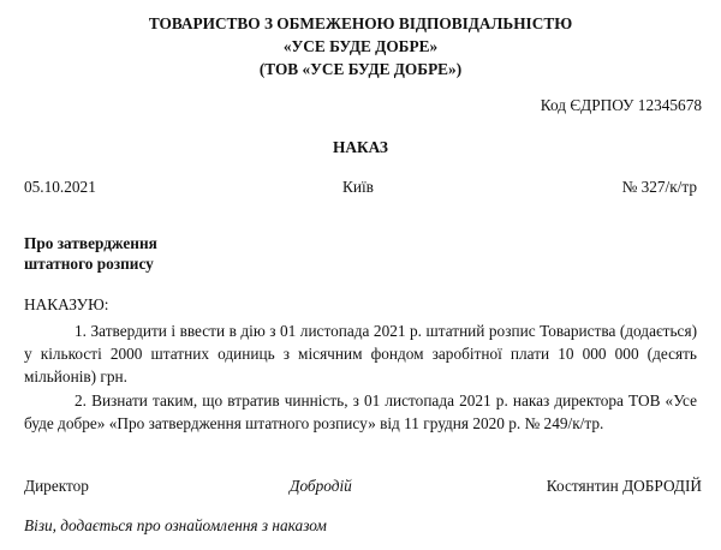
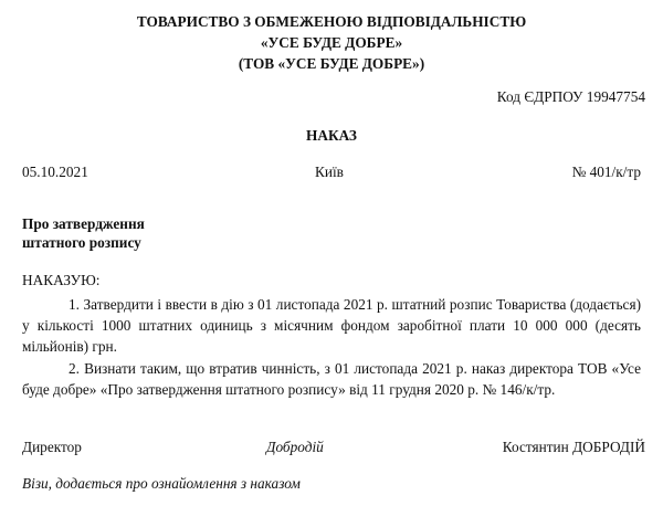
  ТОВАРИСТВО З ОБМЕЖЕНОЮ ВІДПОВІДАЛЬНІСТЮ
  «УСЕ БУДЕ ДОБРЕ»
  (ТОВ «УСЕ БУДЕ ДОБРЕ»)
- Код ЄДРПОУ 12345678
+ Код ЄДРПОУ 19947754
  НАКАЗ
  05.10.2021
  Київ
- № 327/к/тр
+ № 401/к/тр
  Про затвердження
  штатного розпису
  НАКАЗУЮ:
- 1. Затвердити і ввести в дію з 01 листопада 2021 р. штатний розпис Товариства (додається) у кількості 2000 штатних одиниць з місячним фондом заробітної плати 10 000 000 (десять мільйонів) грн.
+ 1. Затвердити і ввести в дію з 01 листопада 2021 р. штатний розпис Товариства (додається) у кількості 1000 штатних одиниць з місячним фондом заробітної плати 10 000 000 (десять мільйонів) грн.
- 2. Визнати таким, що втратив чинність, з 01 листопада 2021 р. наказ директора ТОВ «Усе буде добре» «Про затвердження штатного розпису» від 11 грудня 2020 р. № 249/к/тр.
+ 2. Визнати таким, що втратив чинність, з 01 листопада 2021 р. наказ директора ТОВ «Усе буде добре» «Про затвердження штатного розпису» від 11 грудня 2020 р. № 146/к/тр.
  Директор
  Добродій
  Костянтин ДОБРОДІЙ
  Візи, додається про ознайомлення з наказом
